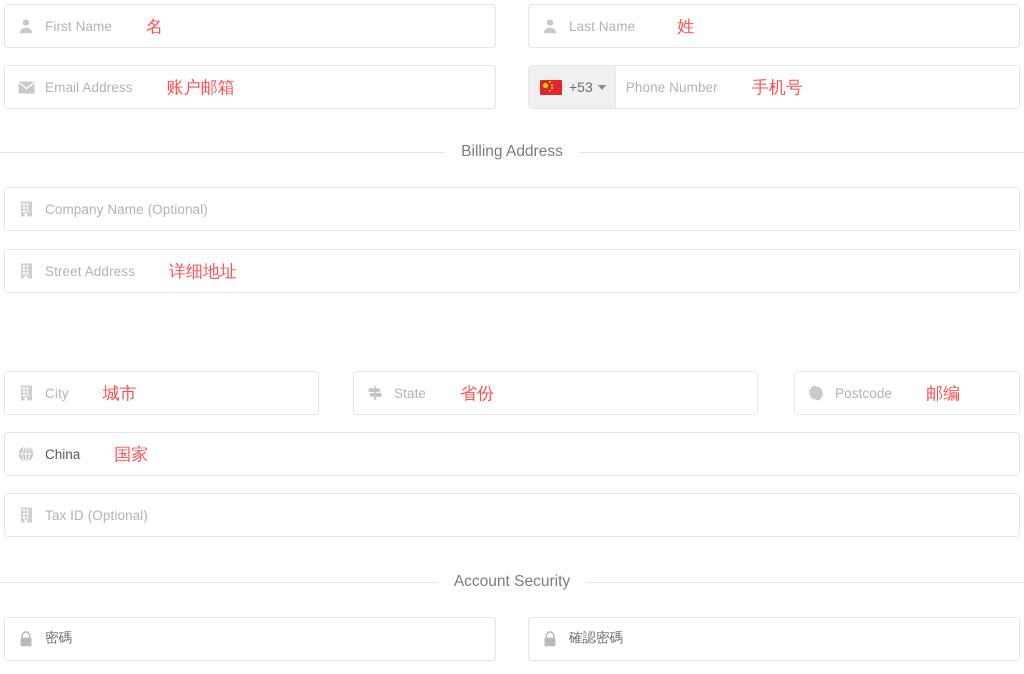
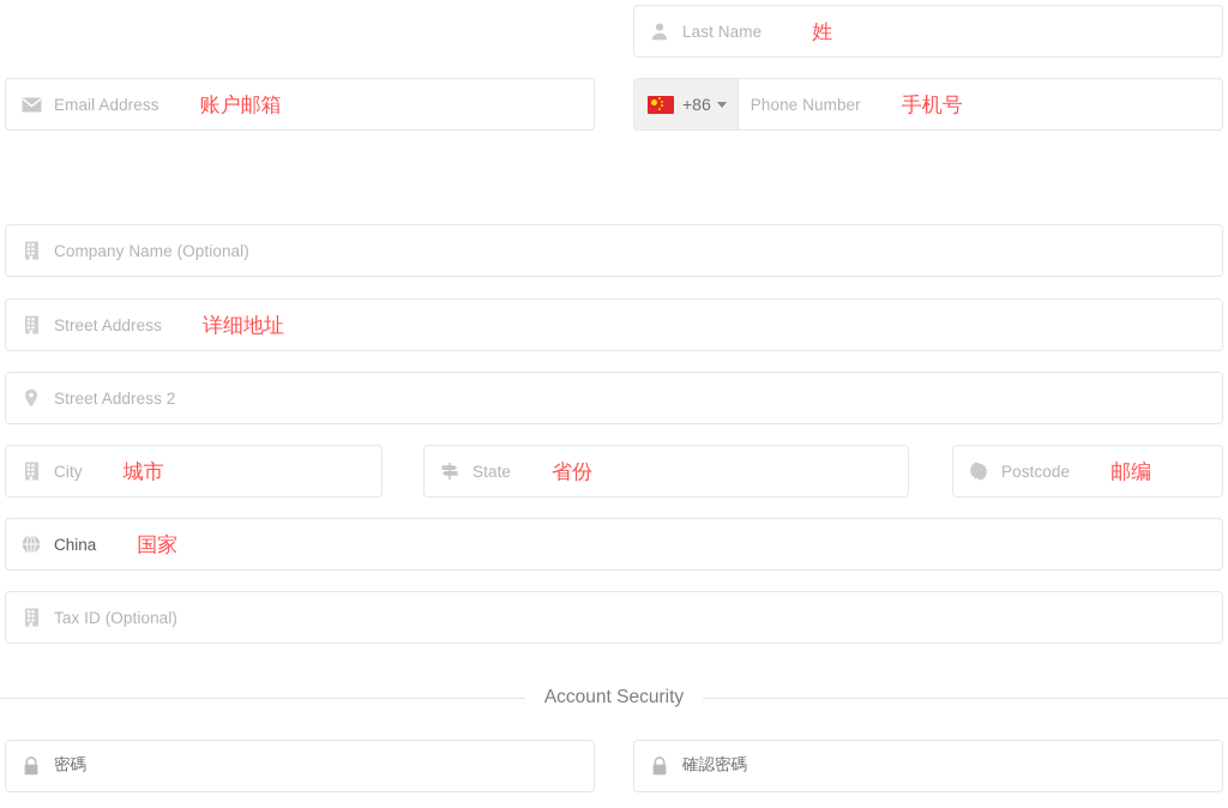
- First Name
- 名
  Last Name
  姓
  Email Address
  账户邮箱
- +53
+ +86
  Phone Number
  手机号
- Billing Address
  Company Name (Optional)
  Street Address
  详细地址
+ Street Address 2
  City
  城市
  State
  省份
  Postcode
  邮编
  China
  国家
  Tax ID (Optional)
  Account Security
  密碼
  確認密碼
